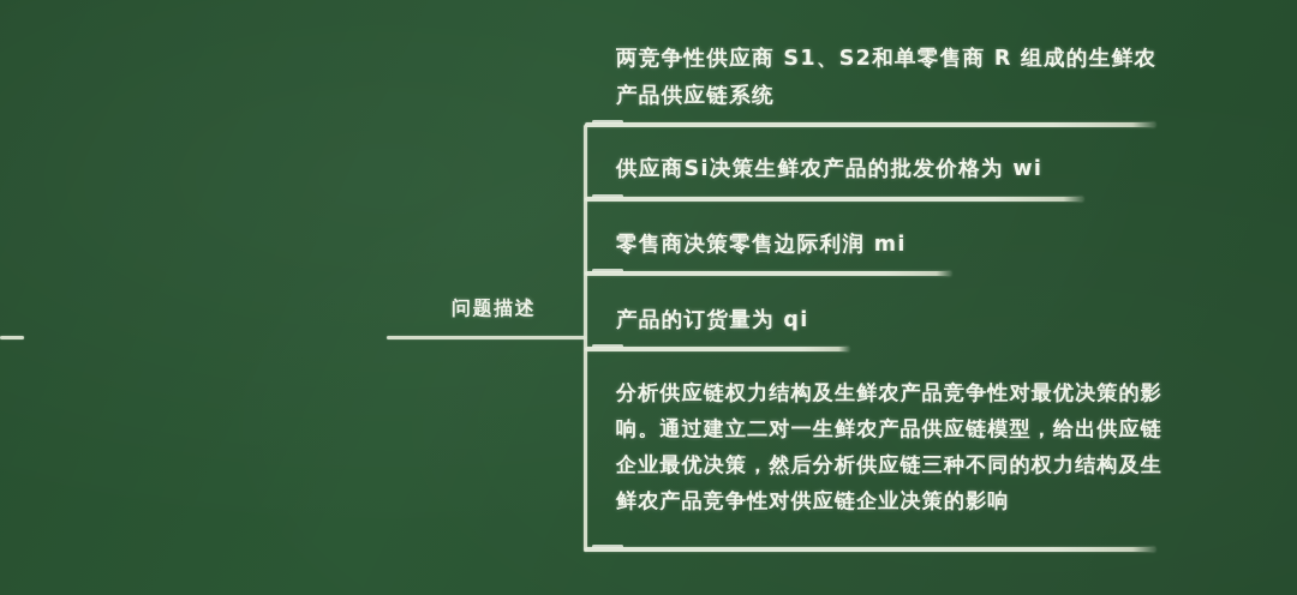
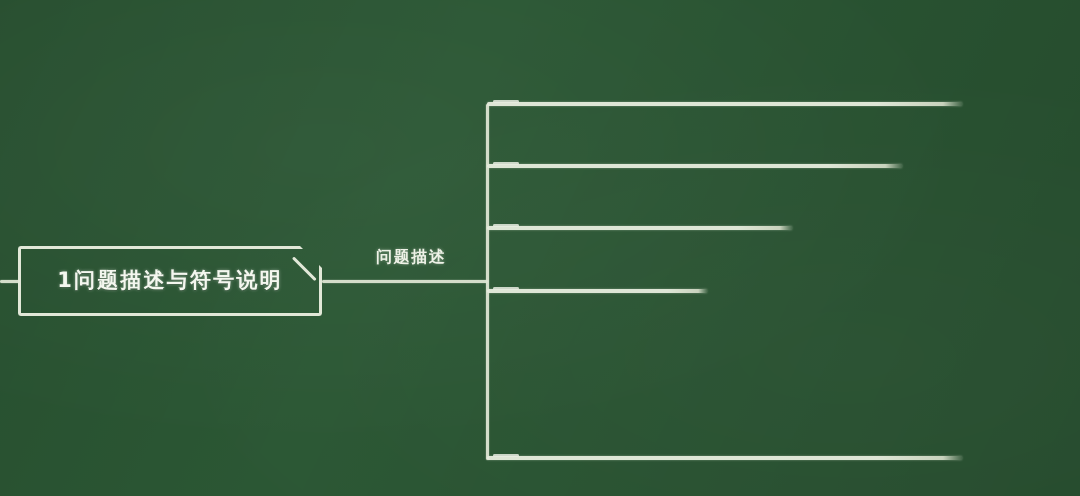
+ 1问题描述与符号说明
  问题描述
- 两竞争性供应商 S1、S2和单零售商 R 组成的生鲜农产品供应链系统
- 供应商Si决策生鲜农产品的批发价格为 wi
- 零售商决策零售边际利润 mi
- 产品的订货量为 qi
- 分析供应链权力结构及生鲜农产品竞争性对最优决策的影响。通过建立二对一生鲜农产品供应链模型，给出供应链企业最优决策，然后分析供应链三种不同的权力结构及生鲜农产品竞争性对供应链企业决策的影响
